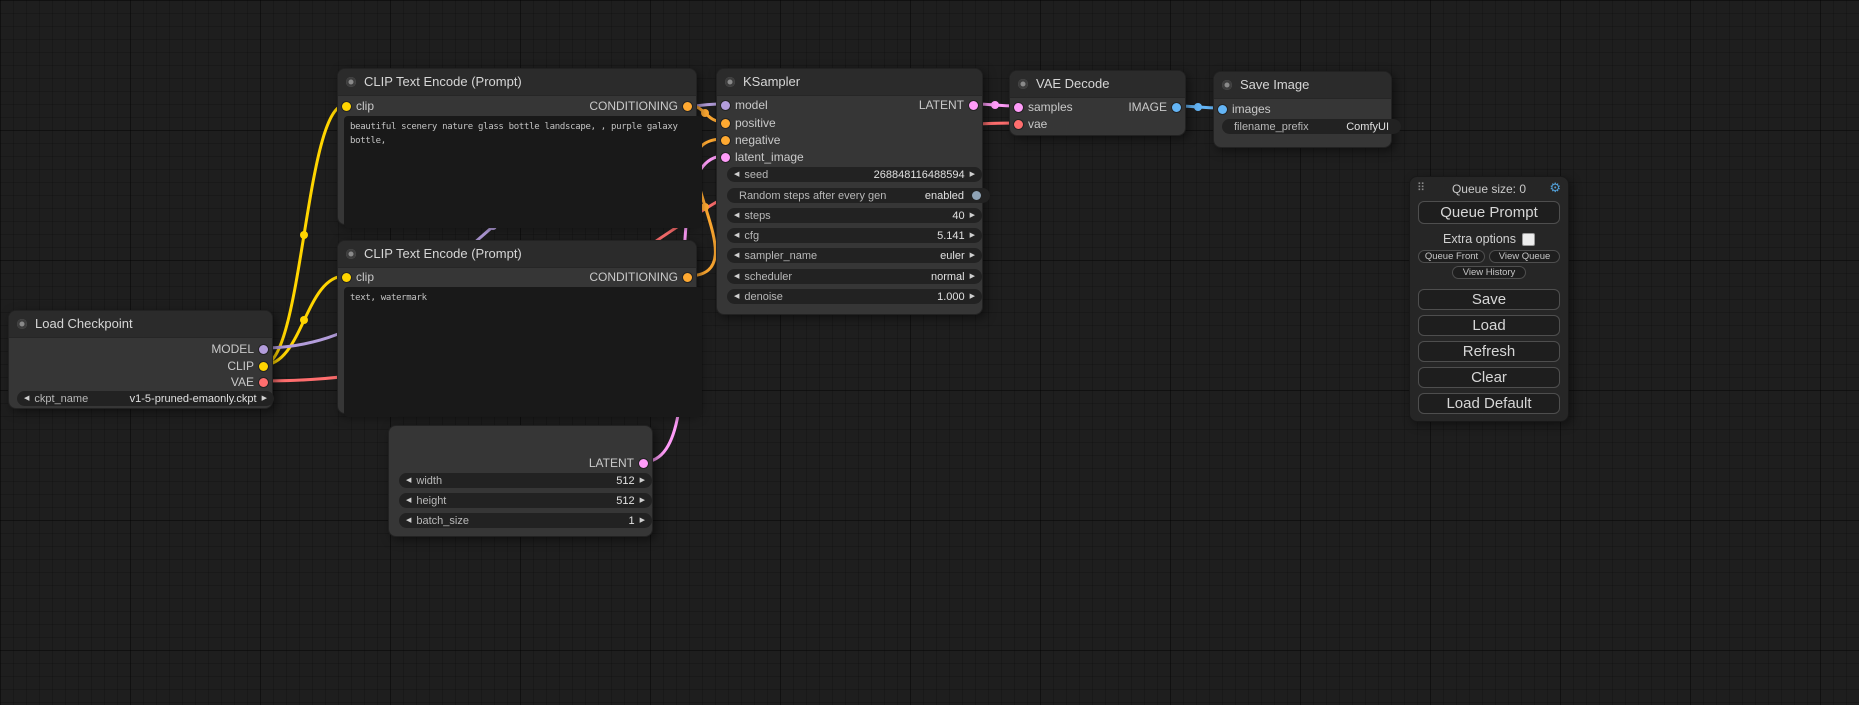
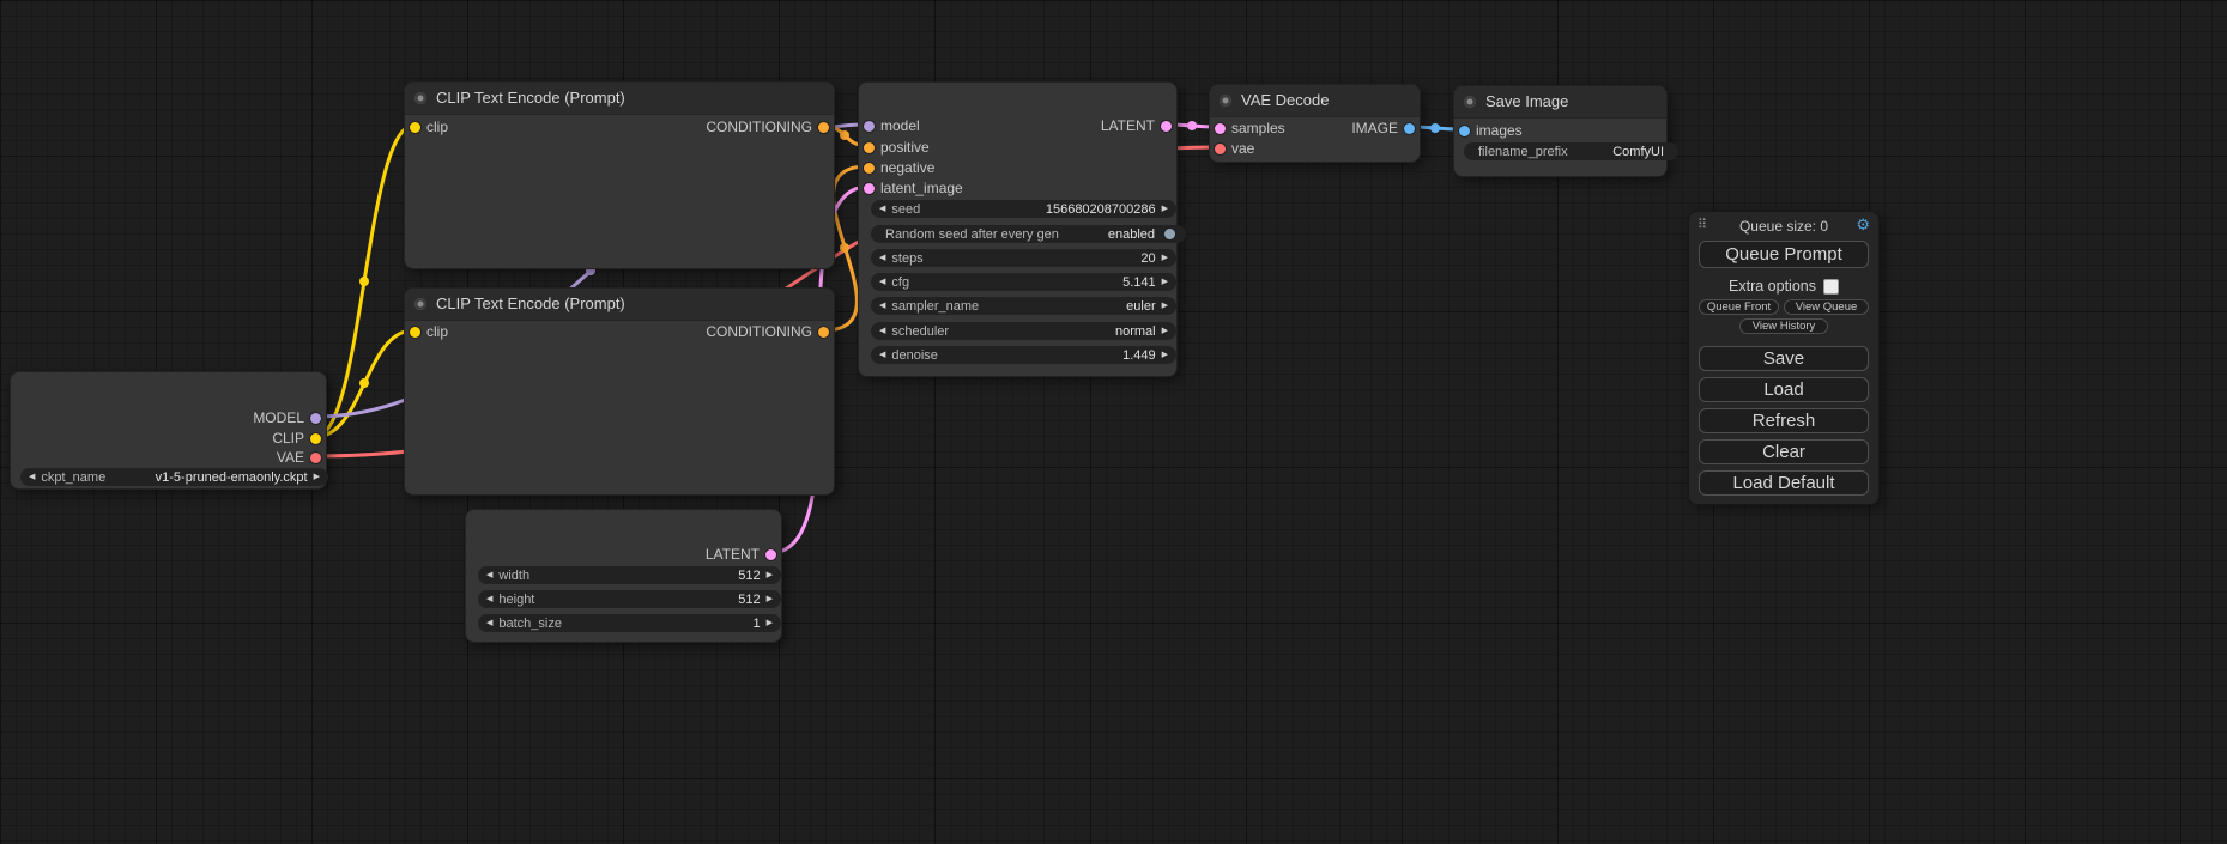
- Load Checkpoint
  MODEL
  CLIP
  VAE
  ckpt_name
  v1-5-pruned-emaonly.ckpt
  CLIP Text Encode (Prompt)
  clip
  CONDITIONING
- beautiful scenery nature glass bottle landscape, , purple galaxy bottle,
  CLIP Text Encode (Prompt)
  clip
  CONDITIONING
- text, watermark
- KSampler
  model
  positive
  negative
  latent_image
  LATENT
  seed
- 268848116488594
+ 156680208700286
- Random steps after every gen
+ Random seed after every gen
  enabled
  steps
- 40
+ 20
  cfg
  5.141
  sampler_name
  euler
  scheduler
  normal
  denoise
- 1.000
+ 1.449
  VAE Decode
  samples
  vae
  IMAGE
  Save Image
  images
  filename_prefix
  ComfyUI
  LATENT
  width
  512
  height
  512
  batch_size
  1
  ⠿
  Queue size: 0
  ⚙
  Queue Prompt
  Extra options
  Queue Front
  View Queue
  View History
  Save
  Load
  Refresh
  Clear
  Load Default
